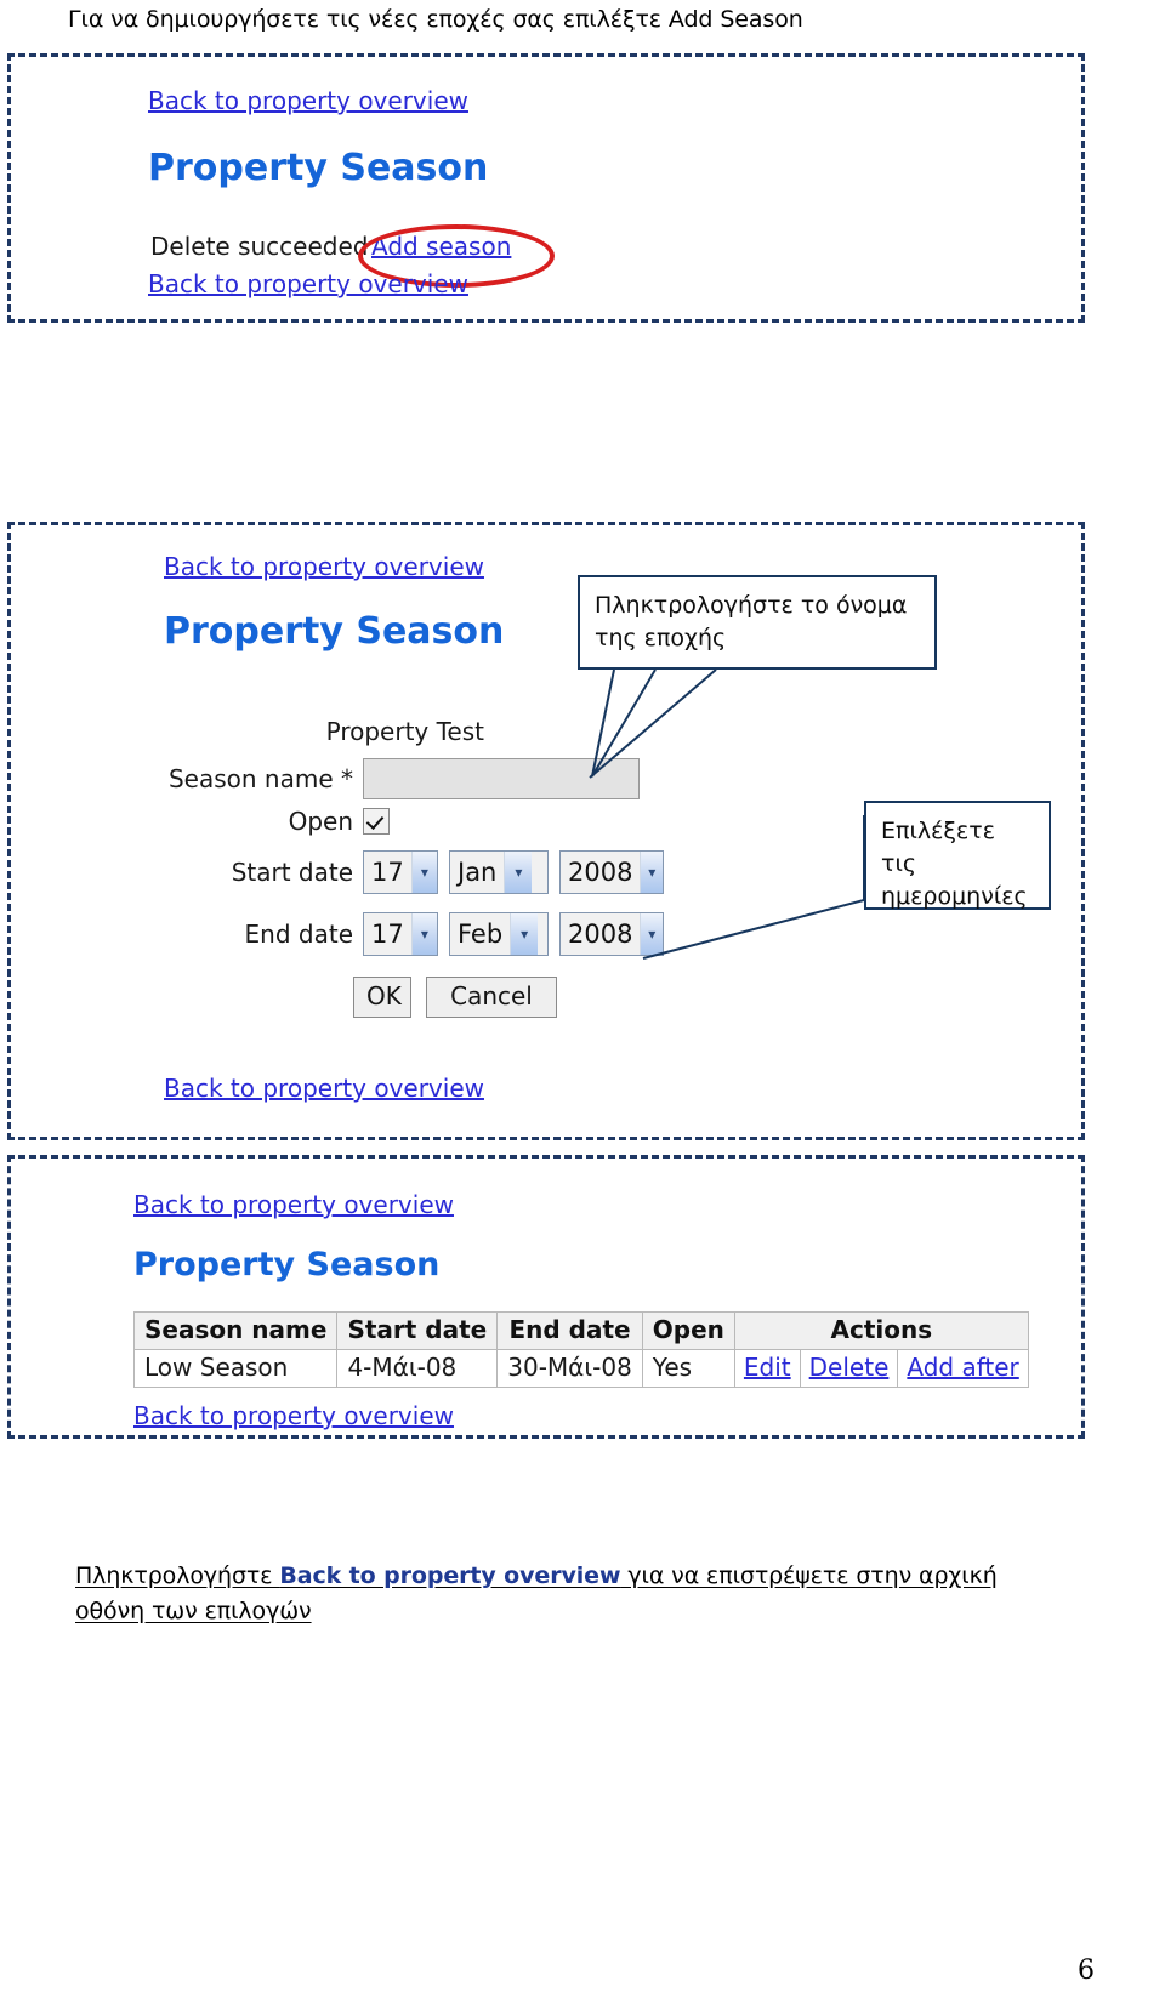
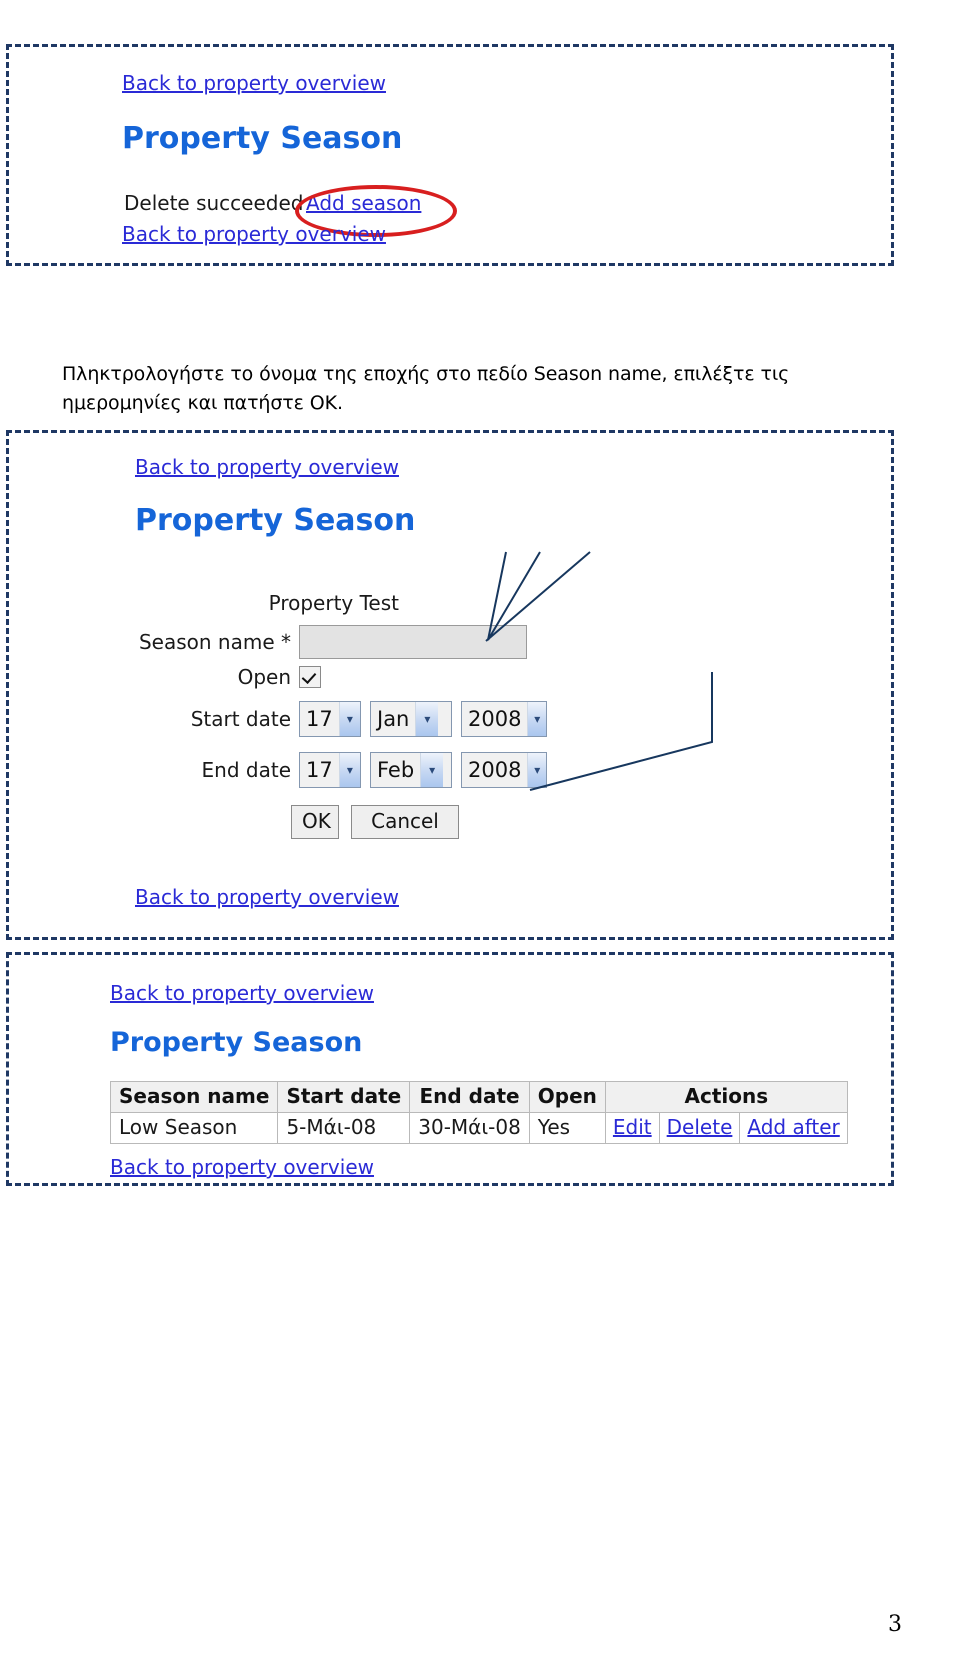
- Για να δημιουργήσετε τις νέες εποχές σας επιλέξτε Add Season
  Back to property overview
  Property Season
  Delete succeeded
  Add season
  Back to property overview
+ Πληκτρολογήστε το όνομα της εποχής στο πεδίο Season name, επιλέξτε τις ημερομηνίες και πατήστε ΟΚ.
  Back to property overview
  Property Season
  Property Test
  Season name *
  Open
  Start date
  17
  ▾
  Jan
  ▾
  2008
  ▾
  End date
  17
  ▾
  Feb
  ▾
  2008
  ▾
  OK
  Cancel
  Back to property overview
- Πληκτρολογήστε το όνομα της εποχής
- Επιλέξετε τις ημερομηνίες
  Back to property overview
  Property Season
  Season name	Start date	End date	Open	Actions
- Low Season	4-Μάι-08	30-Μάι-08	Yes	Edit	Delete	Add after
+ Low Season	5-Μάι-08	30-Μάι-08	Yes	Edit	Delete	Add after
  Back to property overview
- Πληκτρολογήστε Back to property overview για να επιστρέψετε στην αρχική οθόνη των επιλογών
- 6
+ 3
